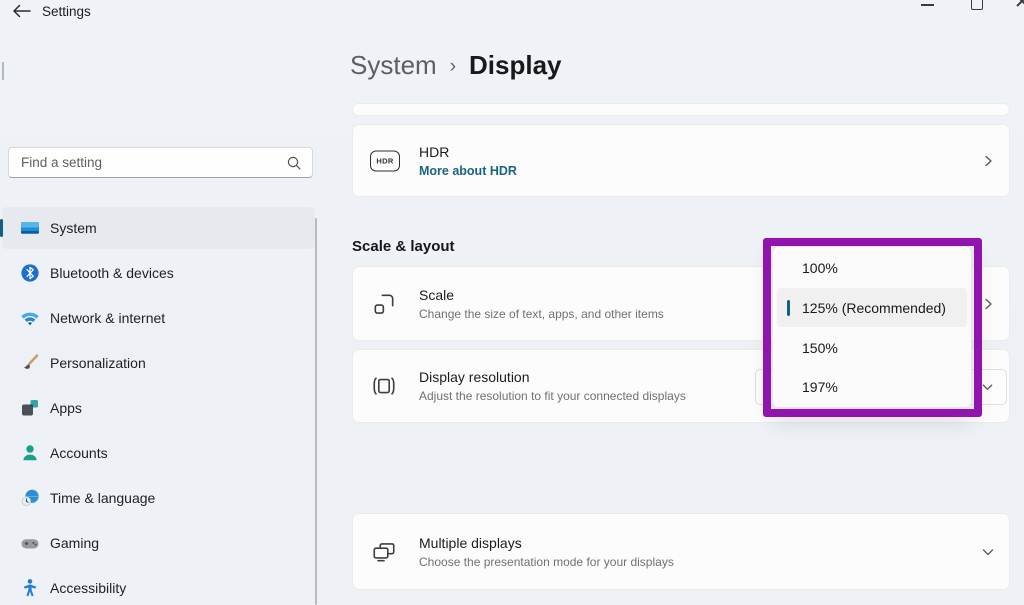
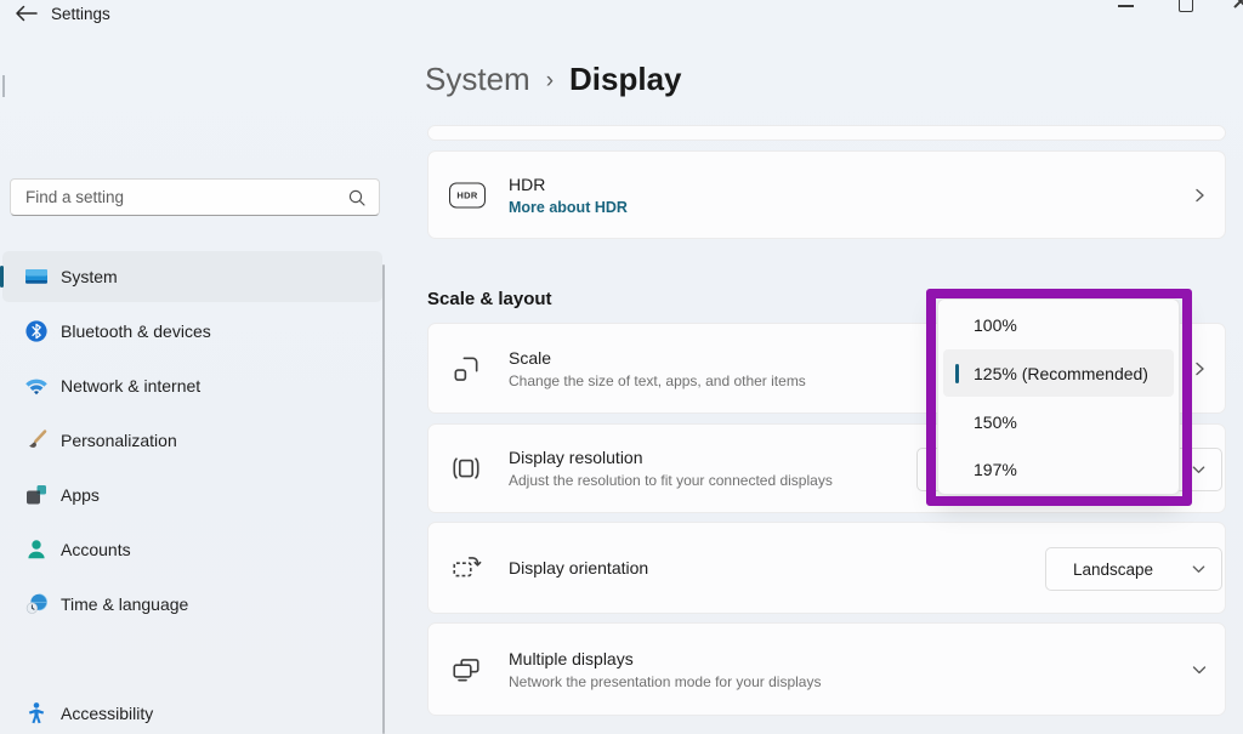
  Settings
  Find a setting
  System
  Bluetooth & devices
  Network & internet
  Personalization
  Apps
  Accounts
  Time & language
- Gaming
  Accessibility
  System
  ›
  Display
  HDR
  HDR
  More about HDR
  Scale & layout
  Scale
  Change the size of text, apps, and other items
  Display resolution
  Adjust the resolution to fit your connected displays
+ Display orientation
+ Landscape
  Multiple displays
- Choose the presentation mode for your displays
+ Network the presentation mode for your displays
  100%
  125% (Recommended)
  150%
  197%
